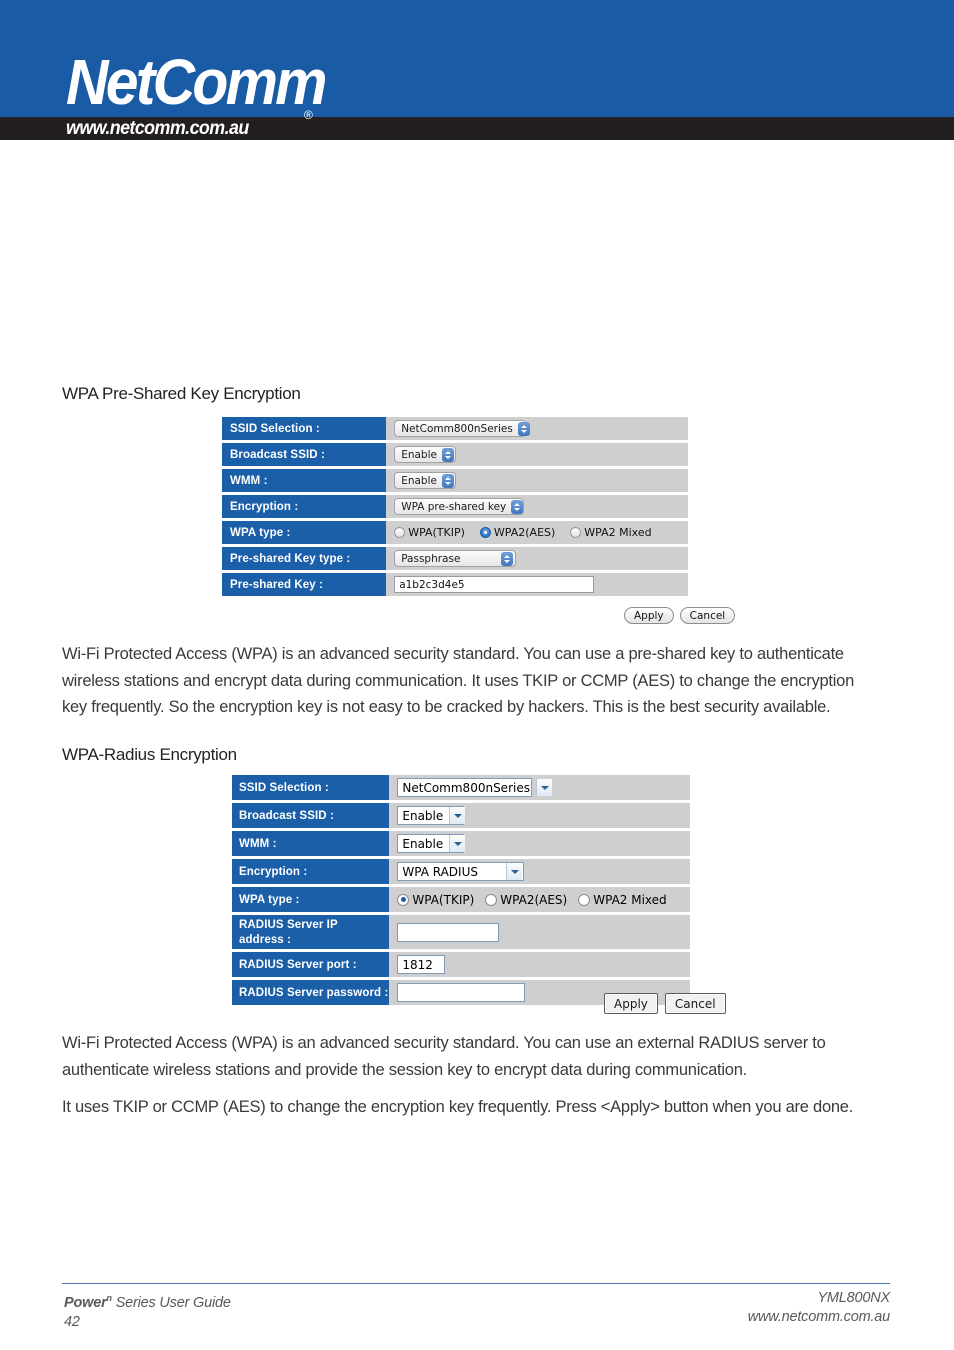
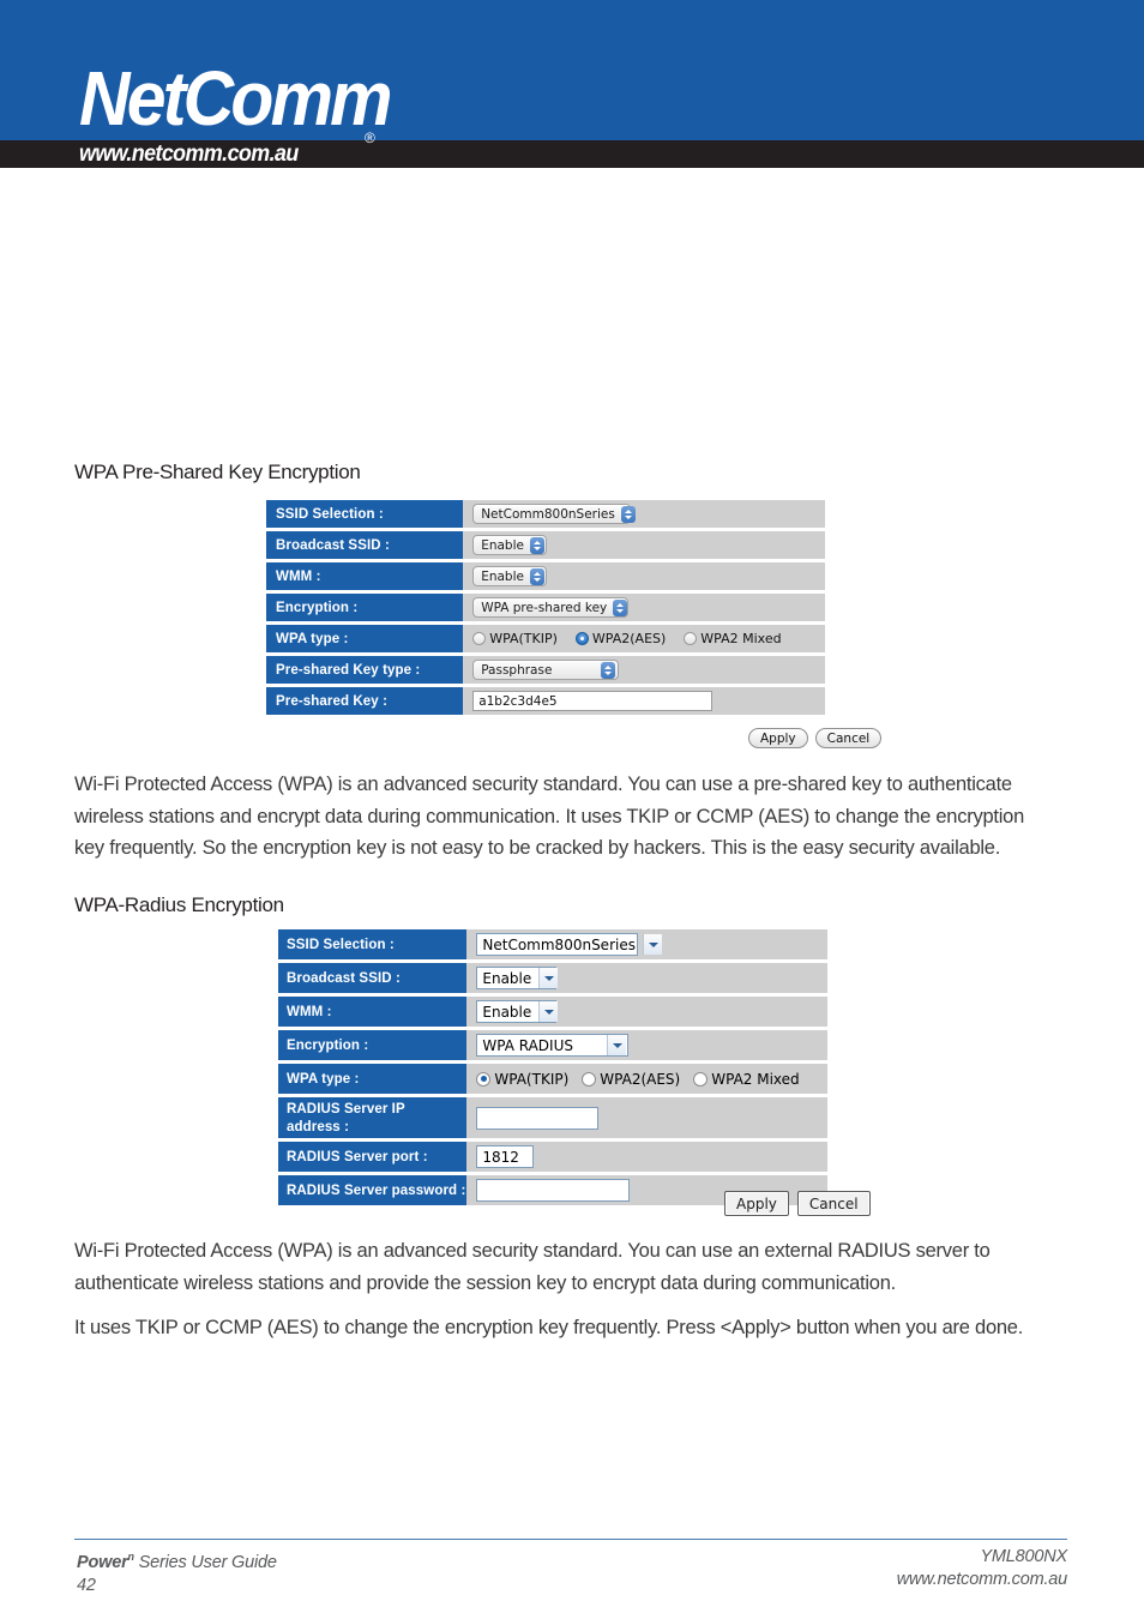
  NetComm
  ®
  www.netcomm.com.au
  WPA Pre-Shared Key Encryption
  SSID Selection :	NetComm800nSeries
  Broadcast SSID :	Enable
  WMM :	Enable
  Encryption :	WPA pre-shared key
  WPA type :	WPA(TKIP) WPA2(AES) WPA2 Mixed
  Pre-shared Key type :	Passphrase
  Pre-shared Key :	a1b2c3d4e5
  Apply
  Cancel
- Wi-Fi Protected Access (WPA) is an advanced security standard. You can use a pre-shared key to authenticate wireless stations and encrypt data during communication. It uses TKIP or CCMP (AES) to change the encryption key frequently. So the encryption key is not easy to be cracked by hackers. This is the best security available.
+ Wi-Fi Protected Access (WPA) is an advanced security standard. You can use a pre-shared key to authenticate wireless stations and encrypt data during communication. It uses TKIP or CCMP (AES) to change the encryption key frequently. So the encryption key is not easy to be cracked by hackers. This is the easy security available.
  WPA-Radius Encryption
  SSID Selection :	NetComm800nSeries
  Broadcast SSID :	Enable
  WMM :	Enable
  Encryption :	WPA RADIUS
  WPA type :	WPA(TKIP) WPA2(AES) WPA2 Mixed
  RADIUS Server IP address :
  RADIUS Server port :	1812
  RADIUS Server password :
  Apply
  Cancel
  Wi-Fi Protected Access (WPA) is an advanced security standard. You can use an external RADIUS server to authenticate wireless stations and provide the session key to encrypt data during communication.
  It uses TKIP or CCMP (AES) to change the encryption key frequently. Press <Apply> button when you are done.
  Powern Series User Guide
  42
  YML800NX
  www.netcomm.com.au
